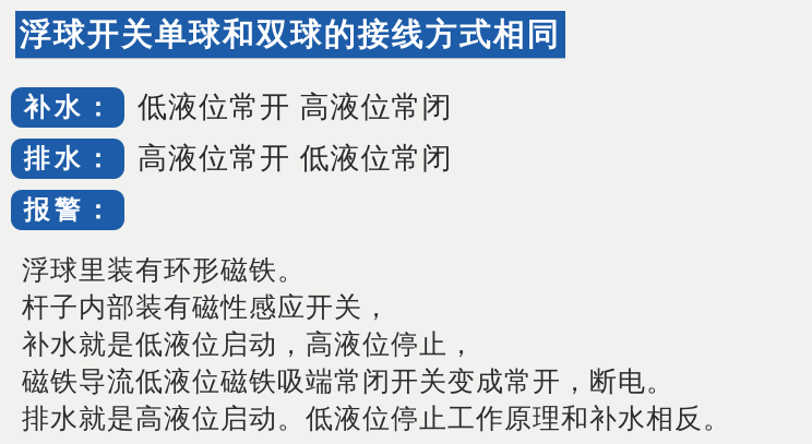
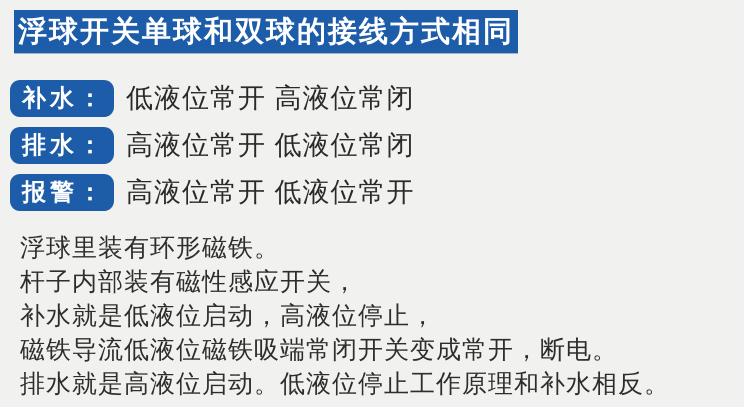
  浮球开关单球和双球的接线方式相同
  补水：
  低液位常开 高液位常闭
  排水：
  高液位常开 低液位常闭
  报警：
+ 高液位常开 低液位常开
  浮球里装有环形磁铁。
  杆子内部装有磁性感应开关，
  补水就是低液位启动，高液位停止，
  磁铁导流低液位磁铁吸端常闭开关变成常开，断电。
  排水就是高液位启动。低液位停止工作原理和补水相反。
